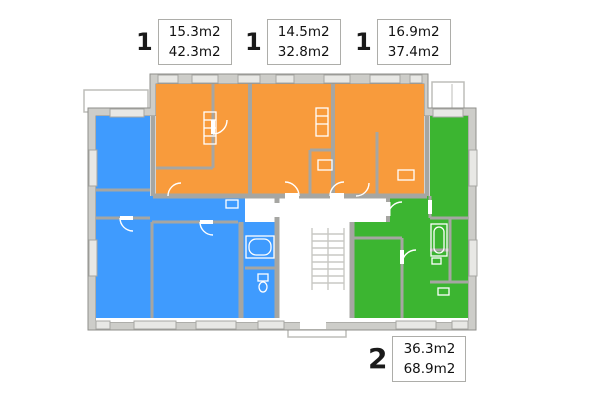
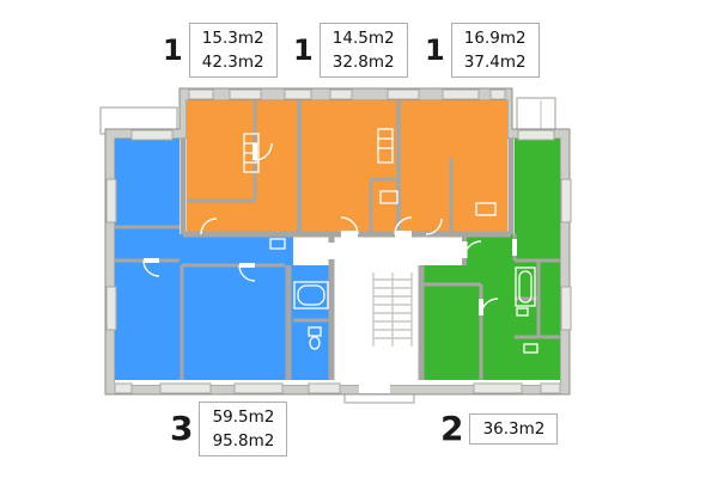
  1
  15.3m2
  42.3m2
  1
  14.5m2
  32.8m2
  1
  16.9m2
  37.4m2
+ 3
+ 59.5m2
+ 95.8m2
  2
  36.3m2
- 68.9m2
